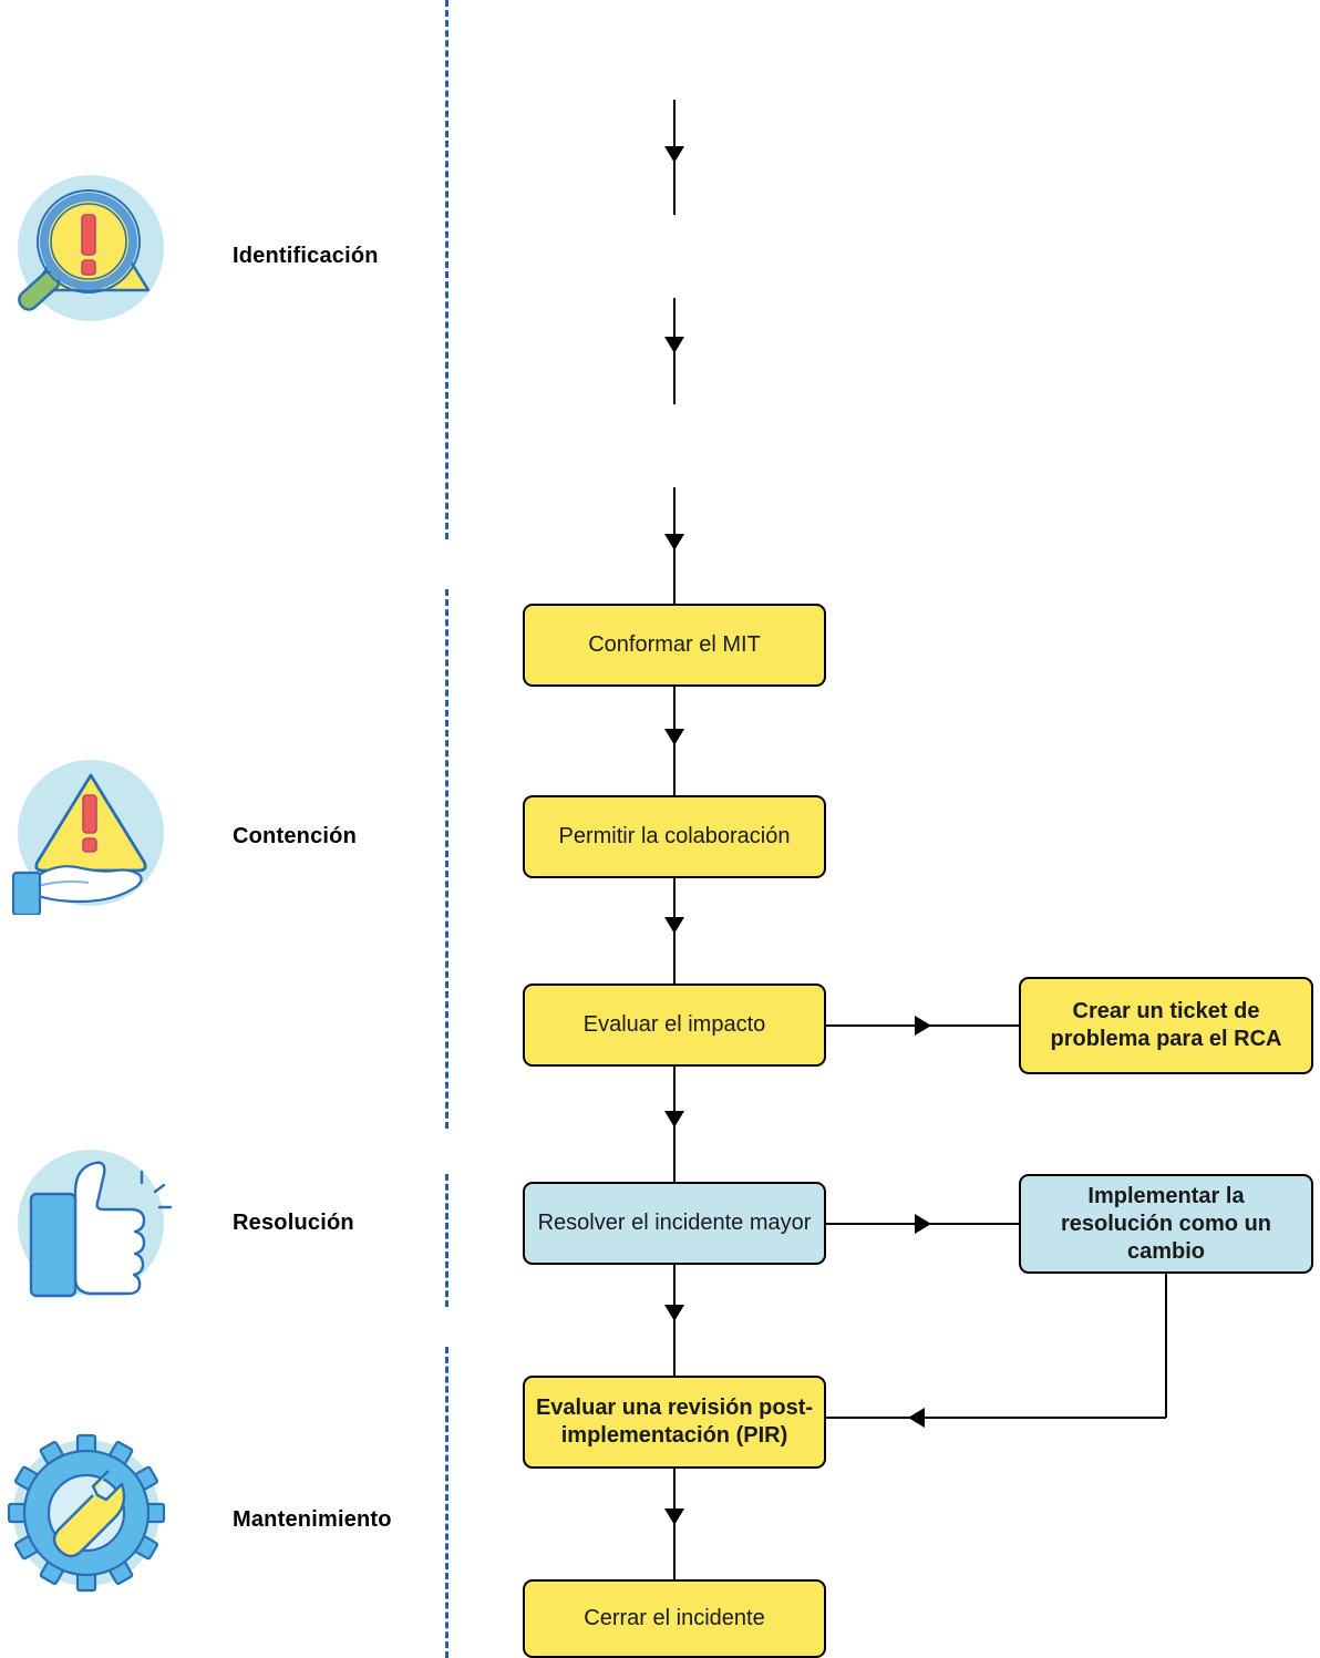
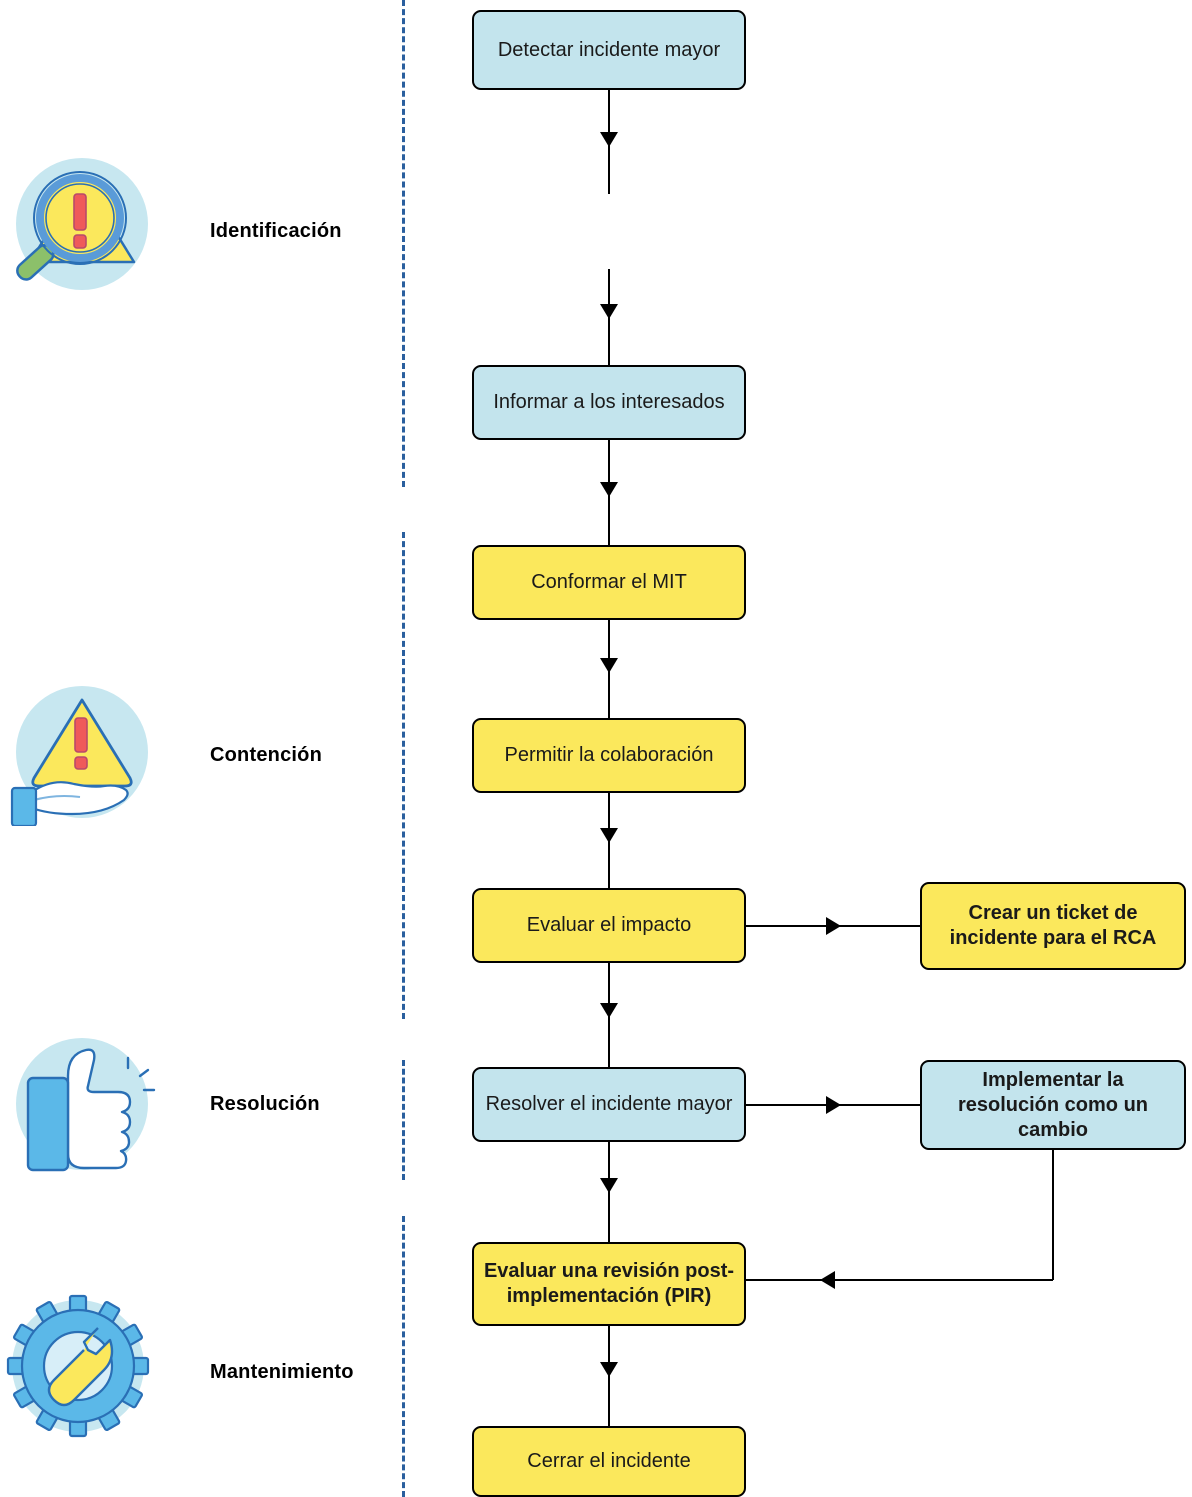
  Identificación
  Contención
  Resolución
  Mantenimiento
+ Detectar incidente mayor
+ Informar a los interesados
  Conformar el MIT
  Permitir la colaboración
  Evaluar el impacto
- Crear un ticket de problema para el RCA
+ Crear un ticket de incidente para el RCA
  Resolver el incidente mayor
  Implementar la resolución como un cambio
  Evaluar una revisión post-implementación (PIR)
  Cerrar el incidente
